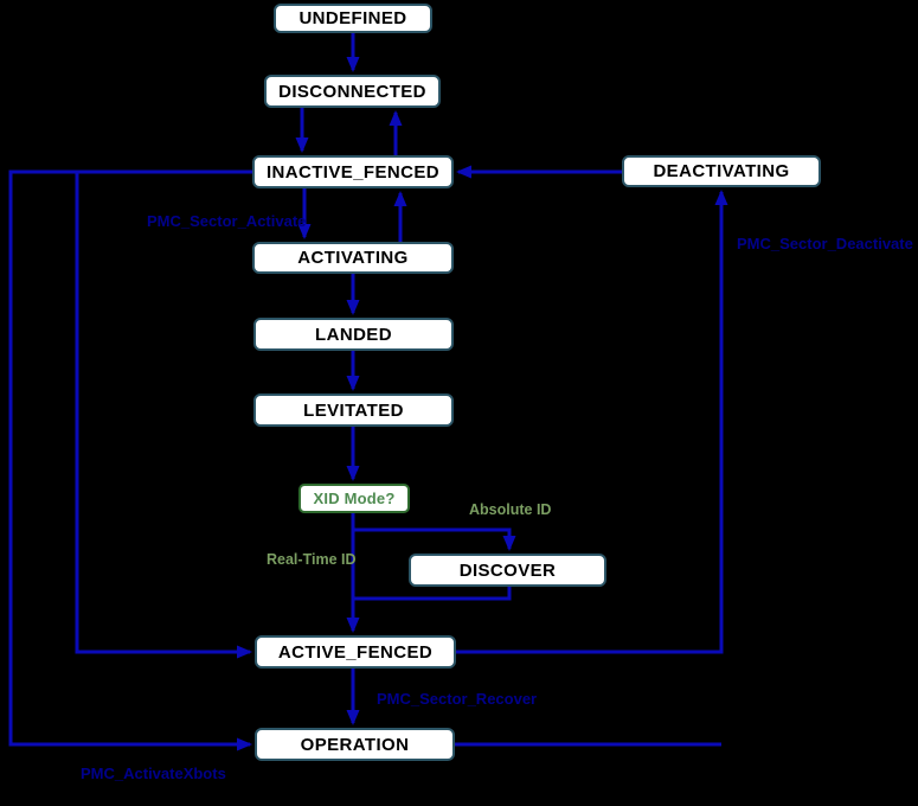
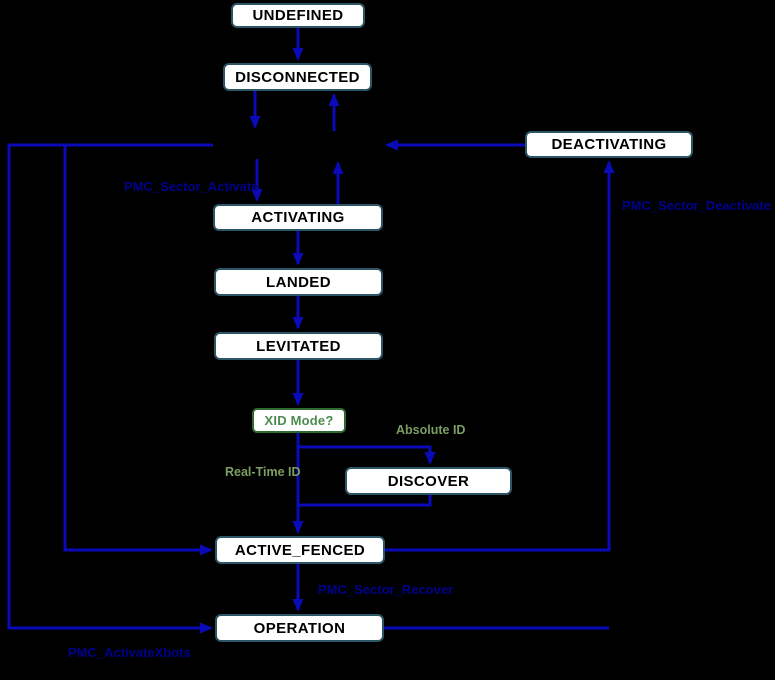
  UNDEFINED
  DISCONNECTED
- INACTIVE_FENCED
  DEACTIVATING
  ACTIVATING
  LANDED
  LEVITATED
  XID Mode?
  DISCOVER
  ACTIVE_FENCED
  OPERATION
  PMC_Sector_Activate
  PMC_Sector_Deactivate
  Absolute ID
  Real-Time ID
  PMC_Sector_Recover
  PMC_ActivateXbots
